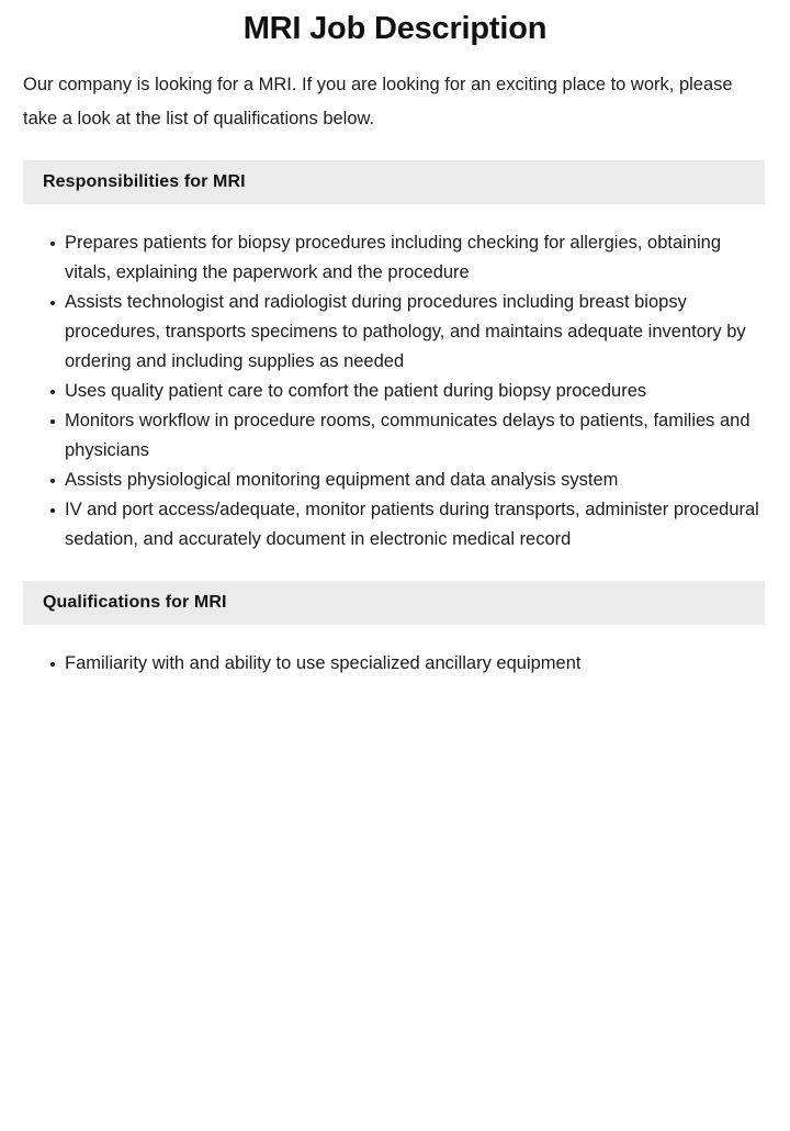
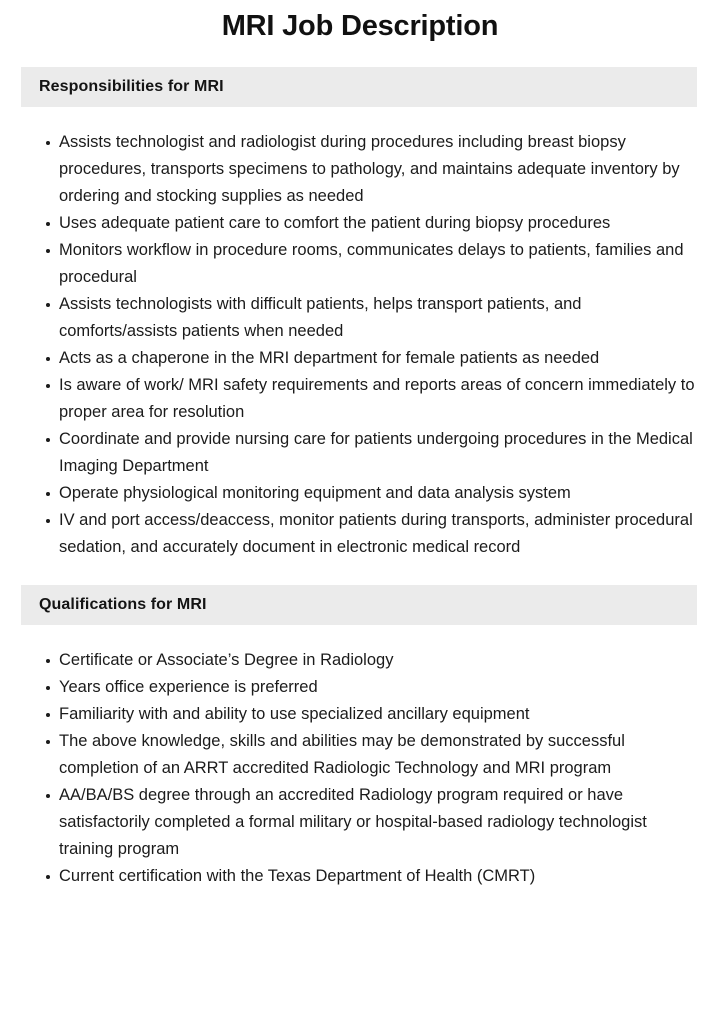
  MRI Job Description
- Our company is looking for a MRI. If you are looking for an exciting place to work, please take a look at the list of qualifications below.
  Responsibilities for MRI
- Prepares patients for biopsy procedures including checking for allergies, obtaining vitals, explaining the paperwork and the procedure
- Assists technologist and radiologist during procedures including breast biopsy procedures, transports specimens to pathology, and maintains adequate inventory by ordering and including supplies as needed
+ Assists technologist and radiologist during procedures including breast biopsy procedures, transports specimens to pathology, and maintains adequate inventory by ordering and stocking supplies as needed
- Uses quality patient care to comfort the patient during biopsy procedures
+ Uses adequate patient care to comfort the patient during biopsy procedures
- Monitors workflow in procedure rooms, communicates delays to patients, families and physicians
+ Monitors workflow in procedure rooms, communicates delays to patients, families and procedural
+ Assists technologists with difficult patients, helps transport patients, and comforts/assists patients when needed
+ Acts as a chaperone in the MRI department for female patients as needed
+ Is aware of work/ MRI safety requirements and reports areas of concern immediately to proper area for resolution
+ Coordinate and provide nursing care for patients undergoing procedures in the Medical Imaging Department
- Assists physiological monitoring equipment and data analysis system
+ Operate physiological monitoring equipment and data analysis system
- IV and port access/adequate, monitor patients during transports, administer procedural sedation, and accurately document in electronic medical record
+ IV and port access/deaccess, monitor patients during transports, administer procedural sedation, and accurately document in electronic medical record
  Qualifications for MRI
+ Certificate or Associate’s Degree in Radiology
+ Years office experience is preferred
  Familiarity with and ability to use specialized ancillary equipment
+ The above knowledge, skills and abilities may be demonstrated by successful completion of an ARRT accredited Radiologic Technology and MRI program
+ AA/BA/BS degree through an accredited Radiology program required or have satisfactorily completed a formal military or hospital-based radiology technologist training program
+ Current certification with the Texas Department of Health (CMRT)
